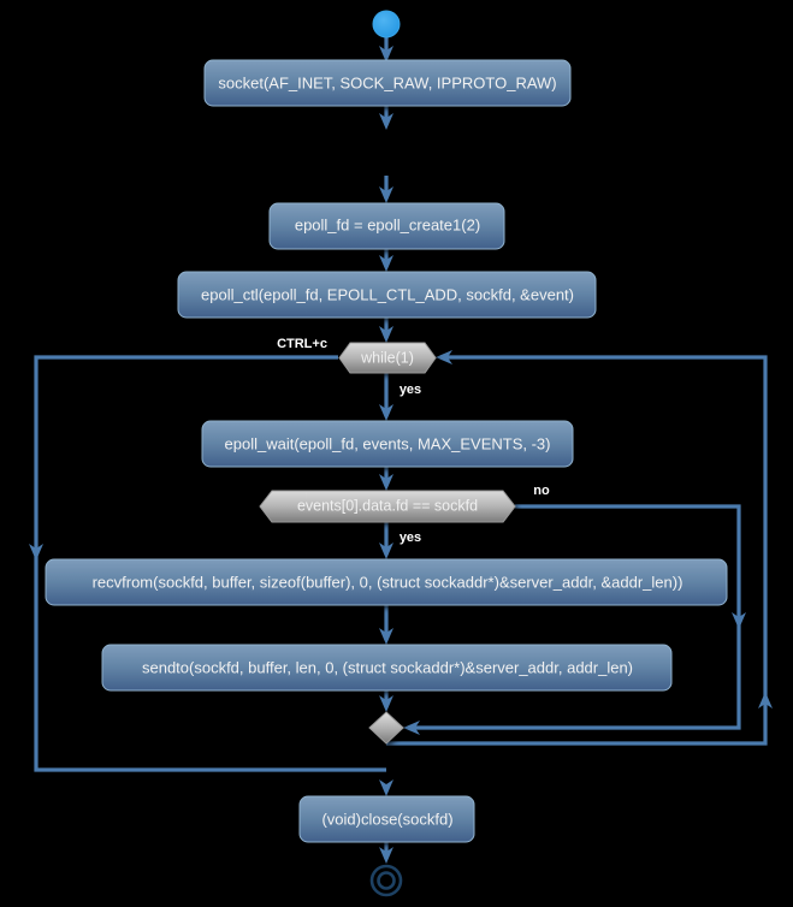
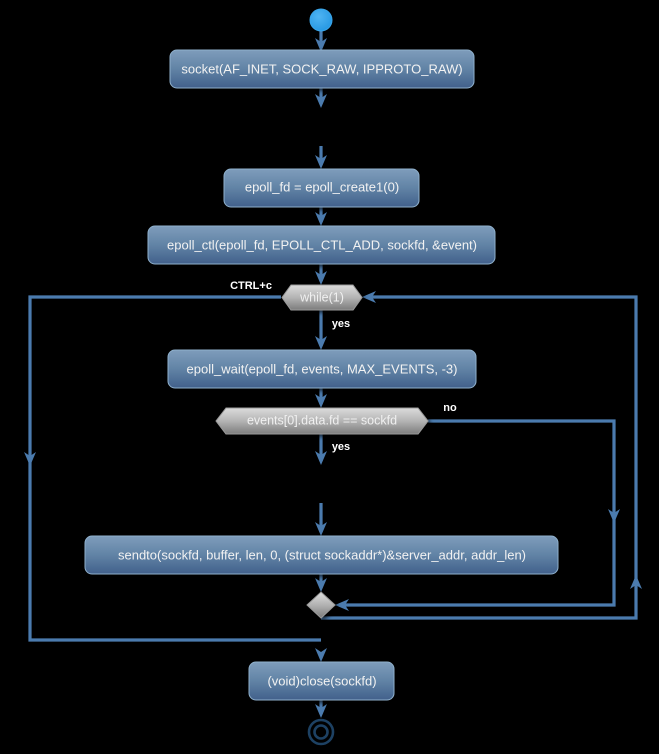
  socket(AF_INET, SOCK_RAW, IPPROTO_RAW)
- epoll_fd = epoll_create1(2)
+ epoll_fd = epoll_create1(0)
  epoll_ctl(epoll_fd, EPOLL_CTL_ADD, sockfd, &event)
  while(1)
  CTRL+c
  yes
  epoll_wait(epoll_fd, events, MAX_EVENTS, -3)
  events[0].data.fd == sockfd
  no
  yes
- recvfrom(sockfd, buffer, sizeof(buffer), 0, (struct sockaddr*)&server_addr, &addr_len))
  sendto(sockfd, buffer, len, 0, (struct sockaddr*)&server_addr, addr_len)
  (void)close(sockfd)
